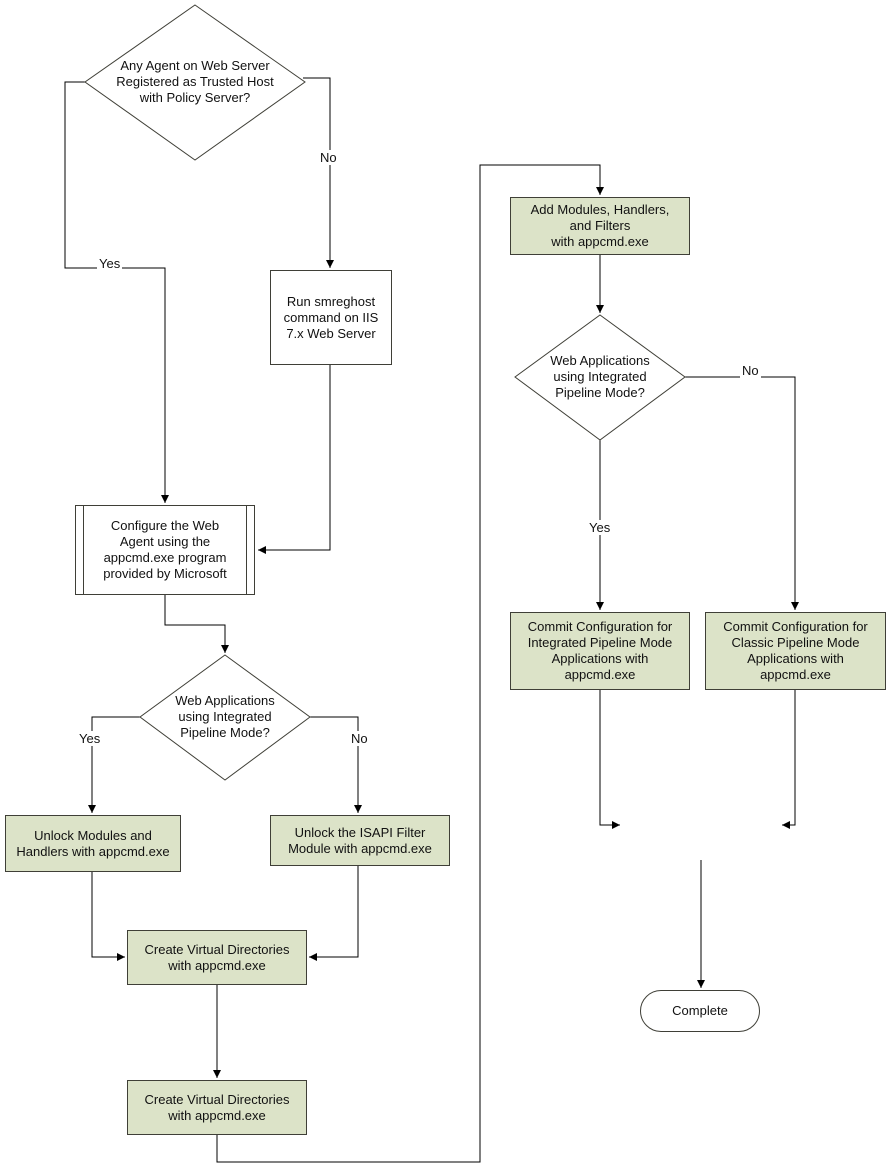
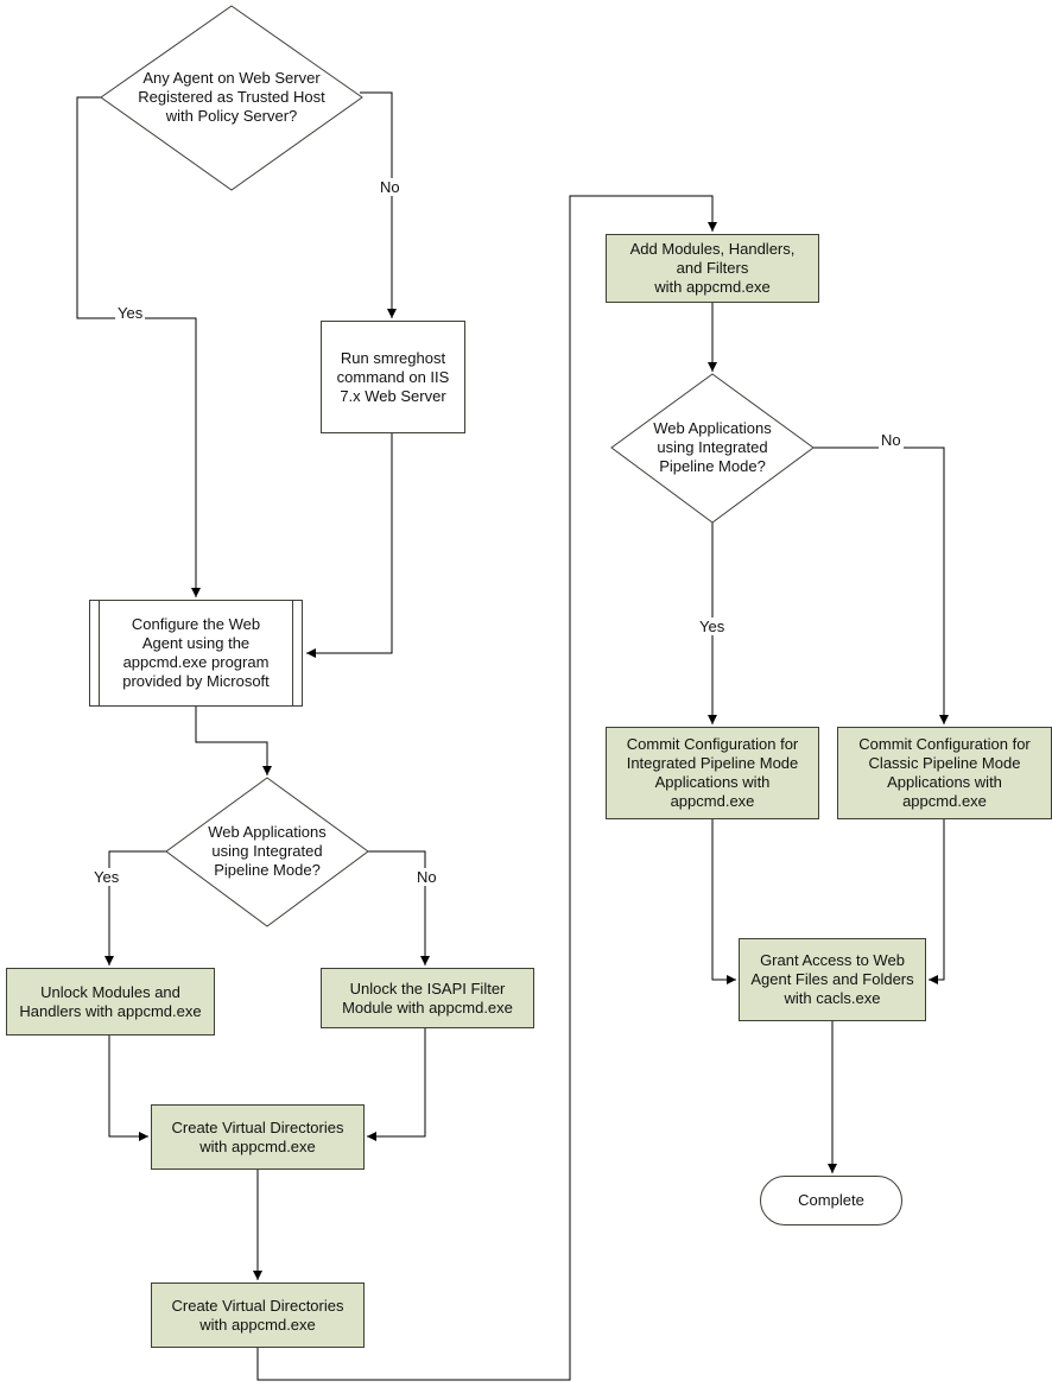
  Any Agent on Web Server
  Registered as Trusted Host
  with Policy Server?
  Web Applications
  using Integrated
  Pipeline Mode?
  Web Applications
  using Integrated
  Pipeline Mode?
  No
  Yes
  Yes
  No
  Yes
  No
  Run smreghost
  command on IIS
  7.x Web Server
  Configure the Web
  Agent using the
  appcmd.exe program
  provided by Microsoft
  Unlock Modules and
  Handlers with appcmd.exe
  Unlock the ISAPI Filter
  Module with appcmd.exe
  Create Virtual Directories
  with appcmd.exe
  Create Virtual Directories
  with appcmd.exe
  Add Modules, Handlers,
  and Filters
  with appcmd.exe
  Commit Configuration for
  Integrated Pipeline Mode
  Applications with
  appcmd.exe
  Commit Configuration for
  Classic Pipeline Mode
  Applications with
  appcmd.exe
+ Grant Access to Web
+ Agent Files and Folders
+ with cacls.exe
  Complete
